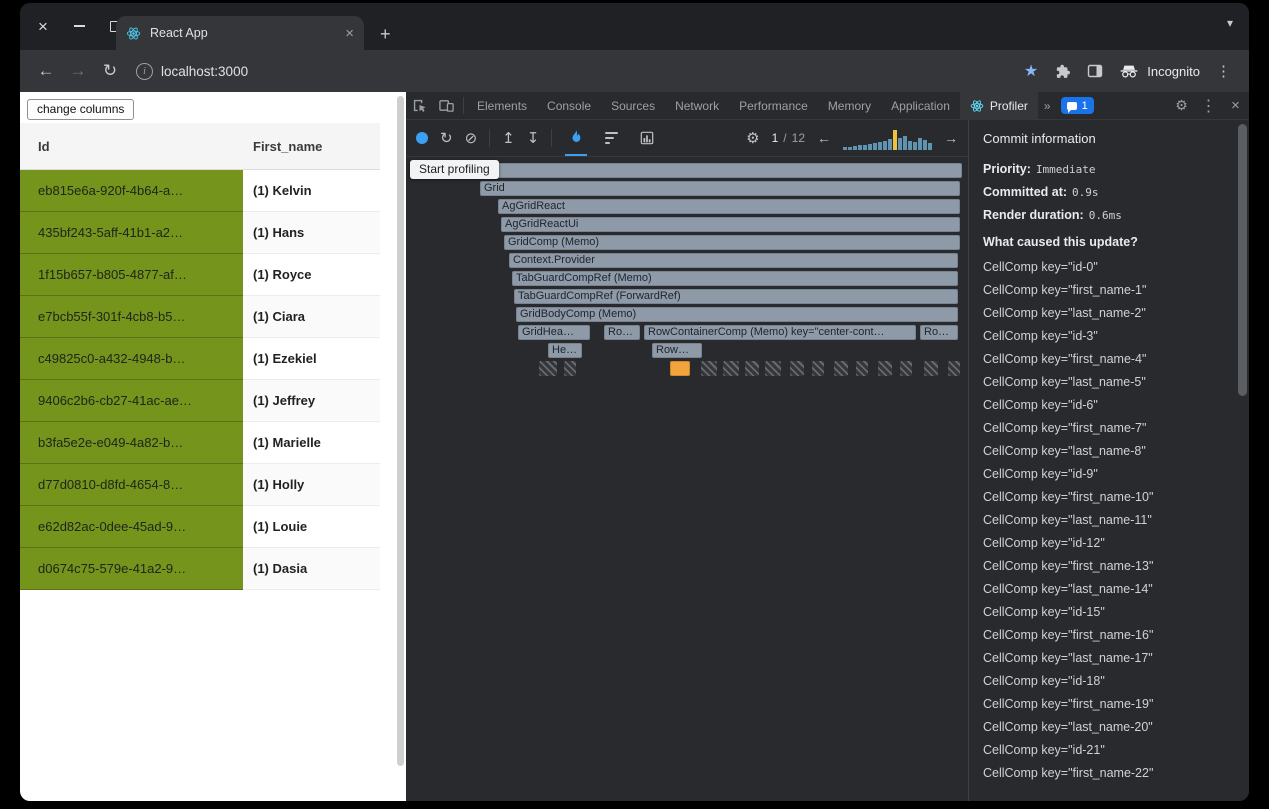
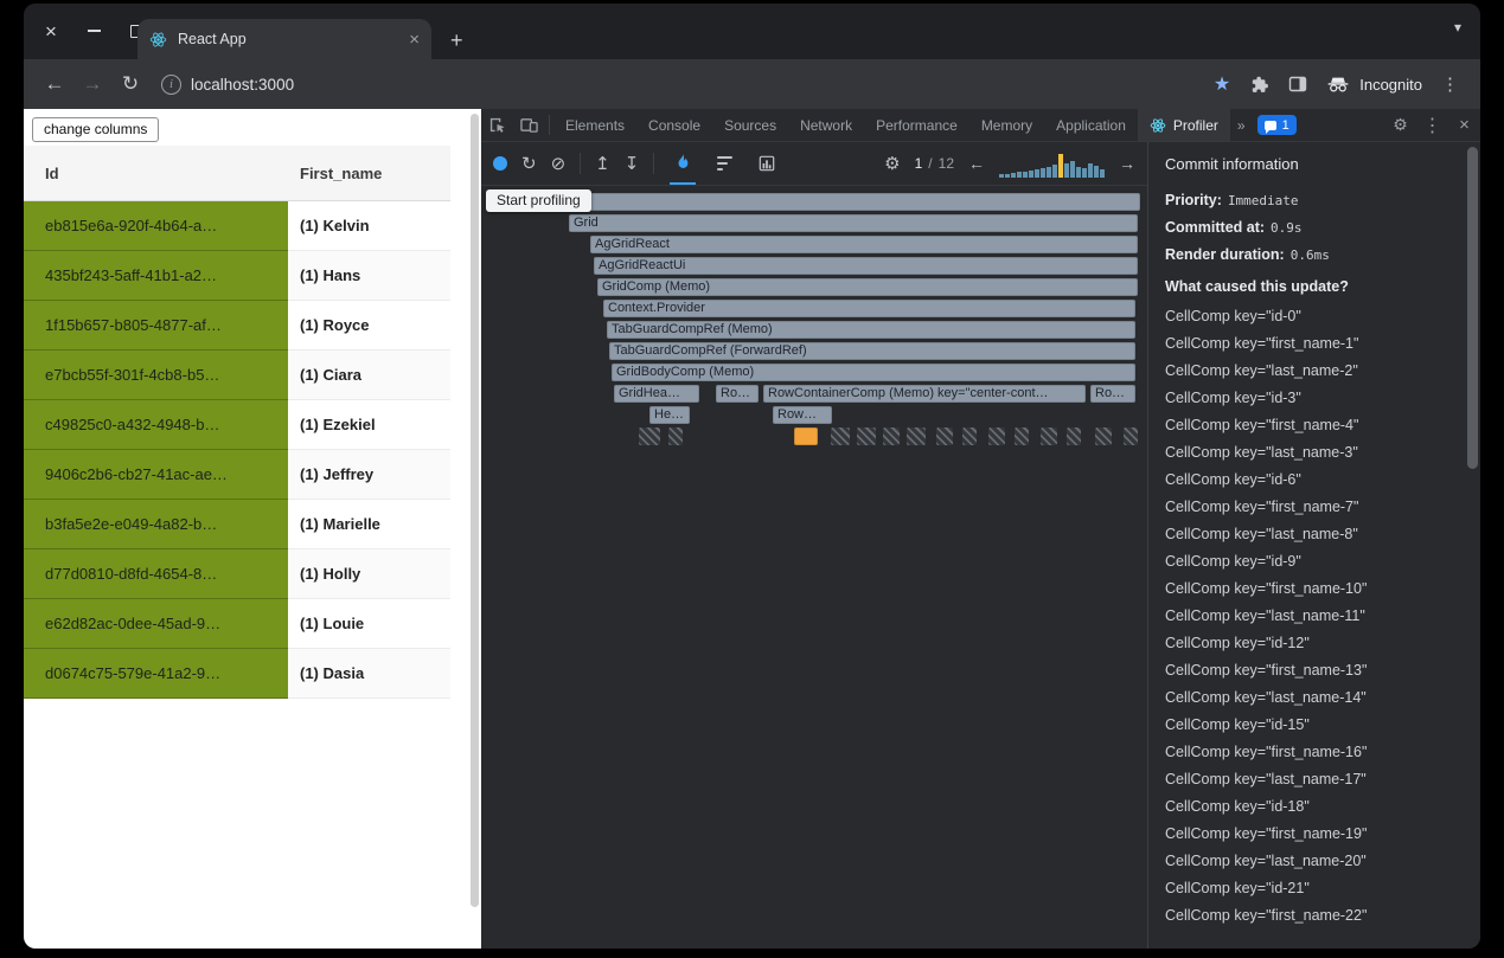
  ×
  React App
  ×
  +
  ▾
  ←
  →
  ↻
  i
  localhost:3000
  ★
  Incognito
  ⋮
  change columns
  Id	First_name
  eb815e6a-920f-4b64-a…	(1) Kelvin
  435bf243-5aff-41b1-a2…	(1) Hans
  1f15b657-b805-4877-af…	(1) Royce
  e7bcb55f-301f-4cb8-b5…	(1) Ciara
  c49825c0-a432-4948-b…	(1) Ezekiel
  9406c2b6-cb27-41ac-ae…	(1) Jeffrey
  b3fa5e2e-e049-4a82-b…	(1) Marielle
  d77d0810-d8fd-4654-8…	(1) Holly
  e62d82ac-0dee-45ad-9…	(1) Louie
  d0674c75-579e-41a2-9…	(1) Dasia
  Elements
  Console
  Sources
  Network
  Performance
  Memory
  Application
  Profiler
  »
  1
  ⚙
  ⋮
  ×
  ↻
  ⊘
  ↥
  ↧
  ⚙
  1
  /
  12
  ←
  →
  Start profiling
  Grid
  AgGridReact
  AgGridReactUi
  GridComp (Memo)
  Context.Provider
  TabGuardCompRef (Memo)
  TabGuardCompRef (ForwardRef)
  GridBodyComp (Memo)
  GridHea…
  Ro…
  RowContainerComp (Memo) key="center-cont…
  Ro…
  He…
  Row…
  Commit information
  Priority: Immediate
  Committed at: 0.9s
  Render duration: 0.6ms
  What caused this update?
  CellComp key="id-0"
  CellComp key="first_name-1"
  CellComp key="last_name-2"
  CellComp key="id-3"
  CellComp key="first_name-4"
- CellComp key="last_name-5"
+ CellComp key="last_name-3"
  CellComp key="id-6"
  CellComp key="first_name-7"
  CellComp key="last_name-8"
  CellComp key="id-9"
  CellComp key="first_name-10"
  CellComp key="last_name-11"
  CellComp key="id-12"
  CellComp key="first_name-13"
  CellComp key="last_name-14"
  CellComp key="id-15"
  CellComp key="first_name-16"
  CellComp key="last_name-17"
  CellComp key="id-18"
  CellComp key="first_name-19"
  CellComp key="last_name-20"
  CellComp key="id-21"
  CellComp key="first_name-22"
